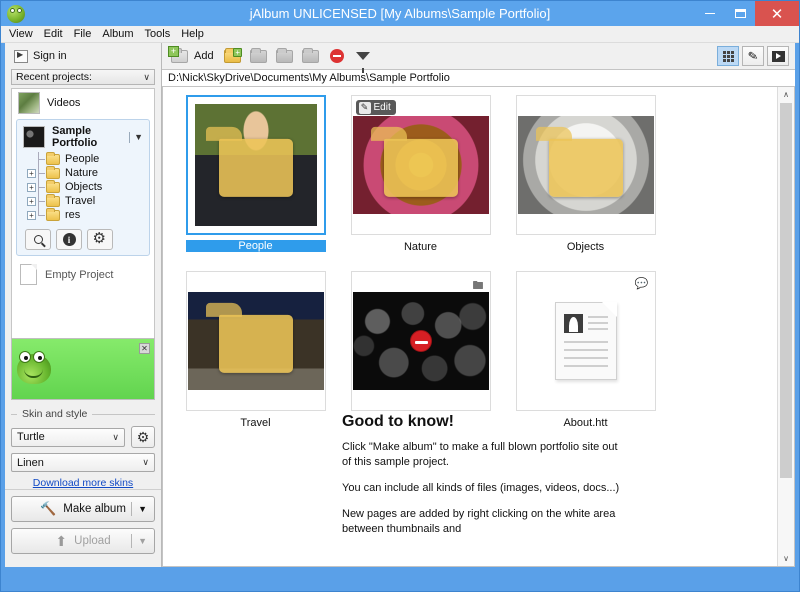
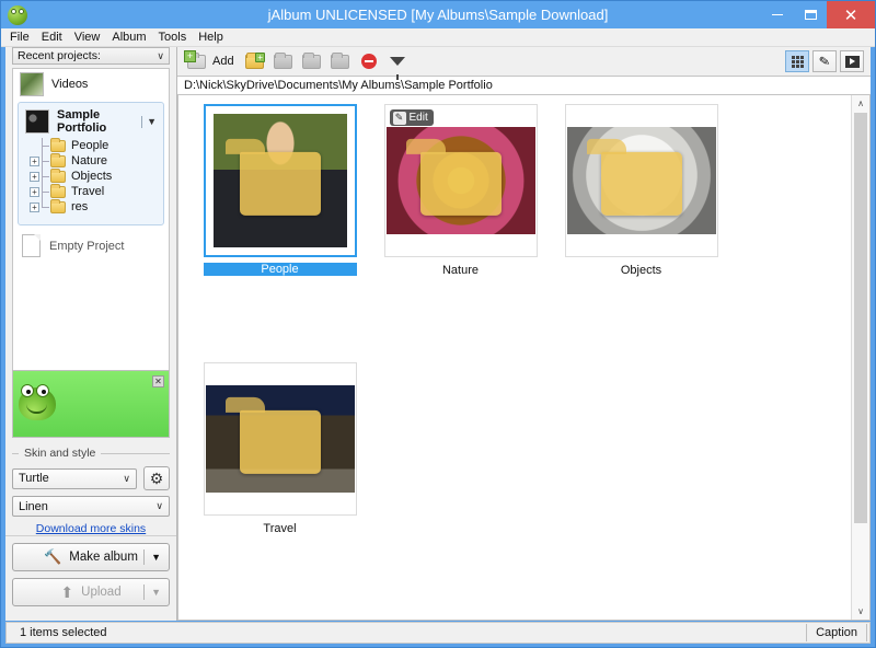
- jAlbum UNLICENSED [My Albums\Sample Portfolio]
+ jAlbum UNLICENSED [My Albums\Sample Download]
  ✕
- View
+ File
  Edit
- File
+ View
  Album
  Tools
  Help
- Sign in
  Recent projects:
  ∨
  Videos
  Sample Portfolio
  ▼
  People
  +
  Nature
  +
  Objects
  +
  Travel
  +
  res
- i
  Empty Project
  ✕
  Skin and style
  Turtle
  ∨
  ⚙
  Linen
  ∨
  Download more skins
  🔨
  Make album
  ▼
  ⬆
  Upload
  ▼
  +
  Add
  +
  D:\Nick\SkyDrive\Documents\My Albums\Sample Portfolio
  People
  ✎
  Edit
  Nature
  Objects
  Travel
- 🖿
- Good to know!
- Click "Make album" to make a full blown portfolio site out of this sample project.
- You can include all kinds of files (images, videos, docs...)
- New pages are added by right clicking on the white area between thumbnails and
- 💬
- About.htt
  ∧
  ∨
+ 1 items selected
+ Caption
